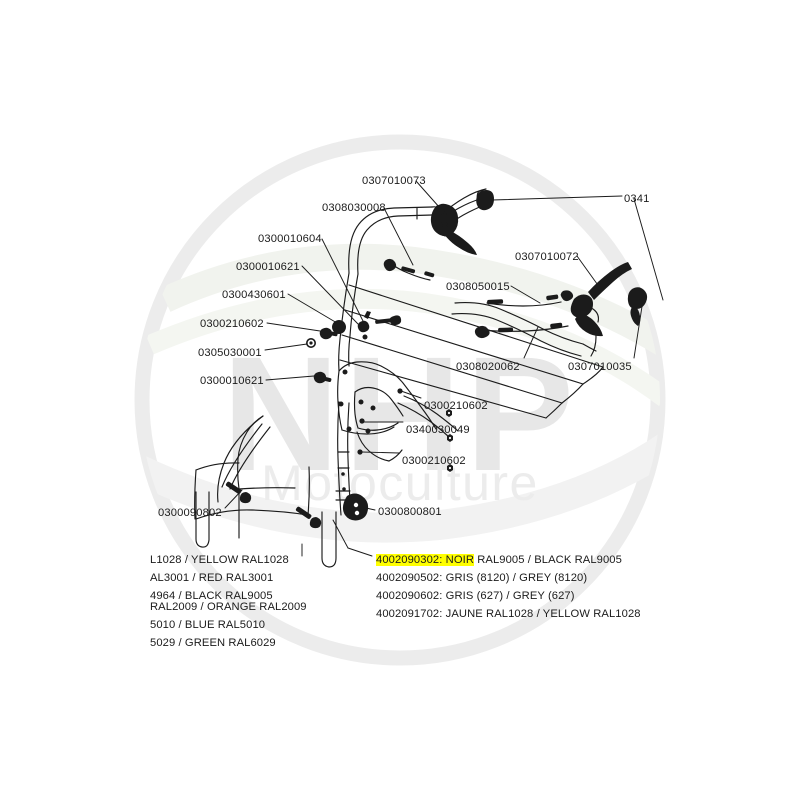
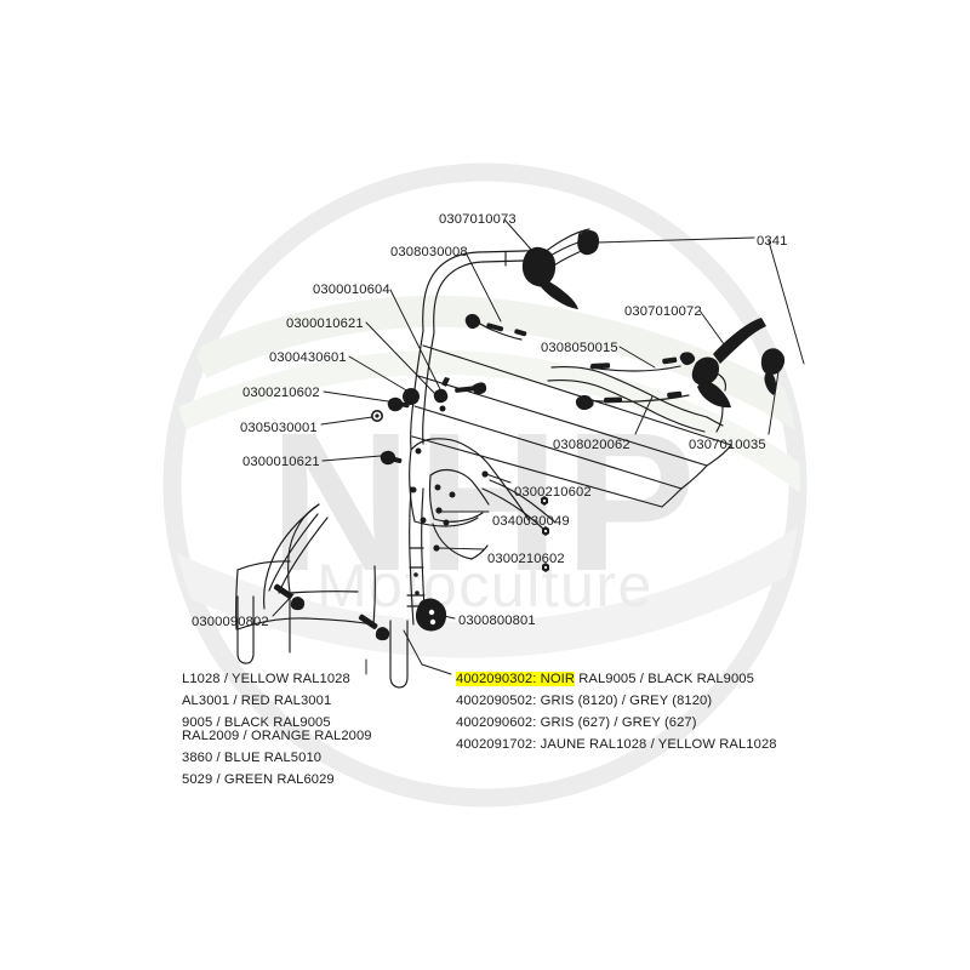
  NHP
  Motoculture
  0307010073
  0341
  0308030008
  0300010604
  0307010072
  0300010621
  0308050015
  0300430601
  0300210602
  0305030001
  0308020062
  0307010035
  0300010621
  0300210602
  0340030049
  0300210602
  0300090802
  0300800801
  L1028 / YELLOW RAL1028
  AL3001 / RED RAL3001
- 4964 / BLACK RAL9005
+ 9005 / BLACK RAL9005
  RAL2009 / ORANGE RAL2009
- 5010 / BLUE RAL5010
+ 3860 / BLUE RAL5010
  5029 / GREEN RAL6029
  4002090302: NOIR RAL9005 / BLACK RAL9005
  4002090502: GRIS (8120) / GREY (8120)
  4002090602: GRIS (627) / GREY (627)
  4002091702: JAUNE RAL1028 / YELLOW RAL1028
